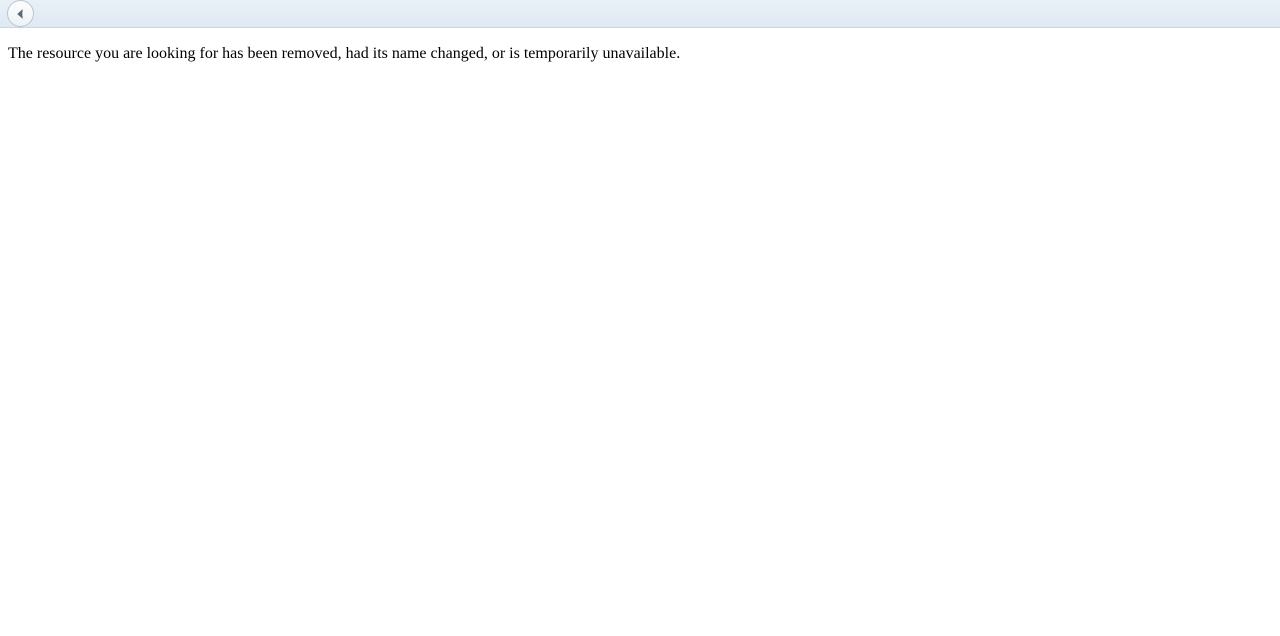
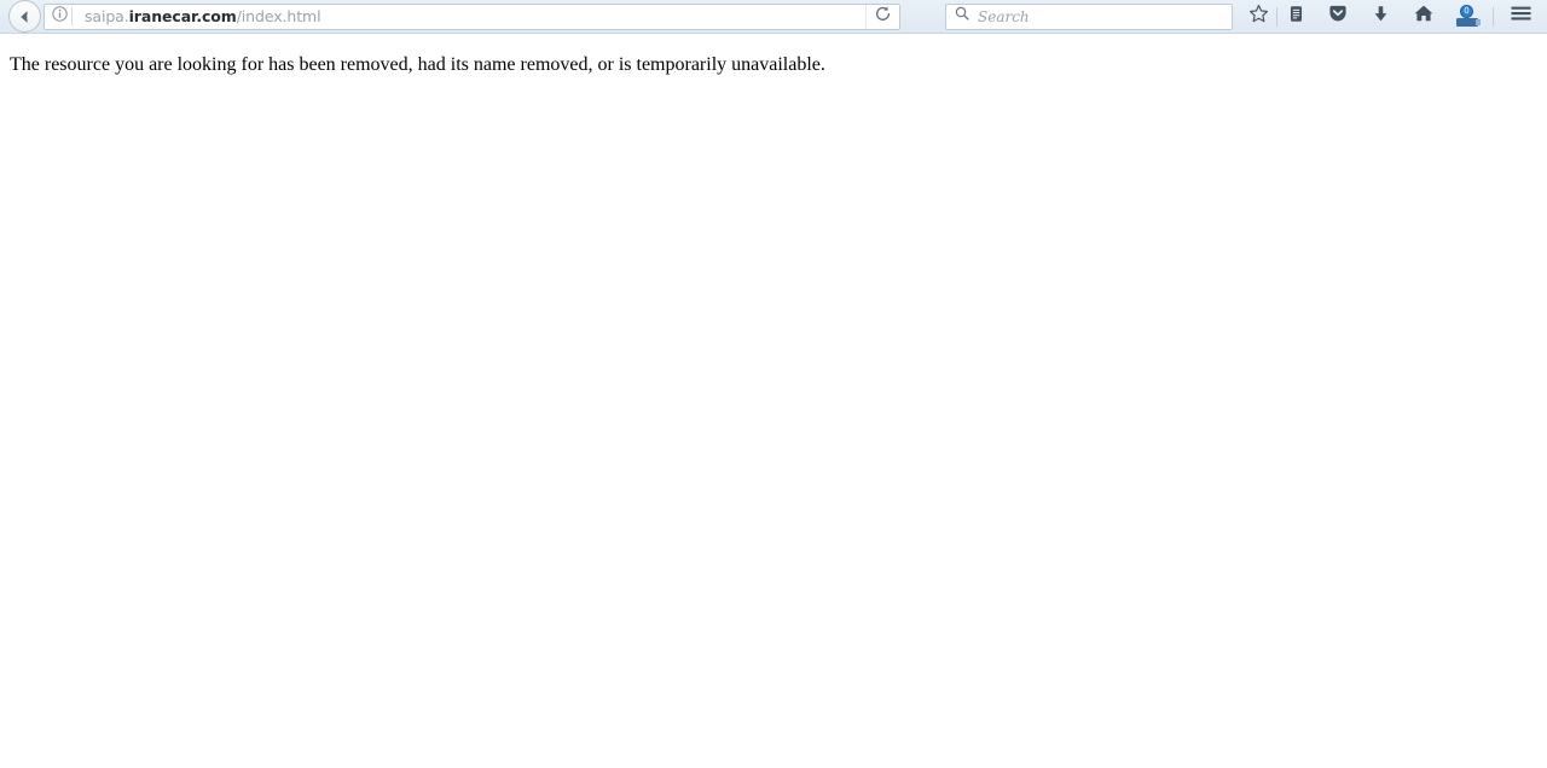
+ saipa.iranecar.com/index.html
+ Search
+ 0
- The resource you are looking for has been removed, had its name changed, or is temporarily unavailable.
+ The resource you are looking for has been removed, had its name removed, or is temporarily unavailable.
